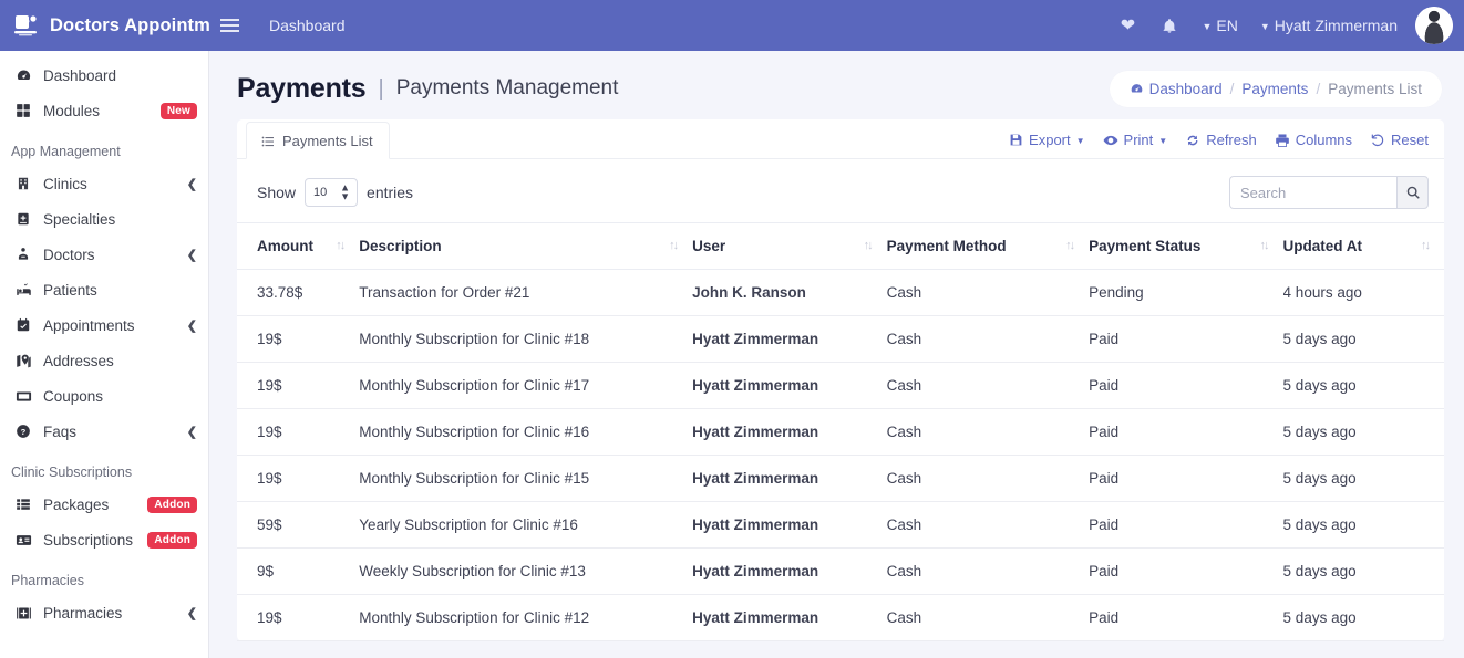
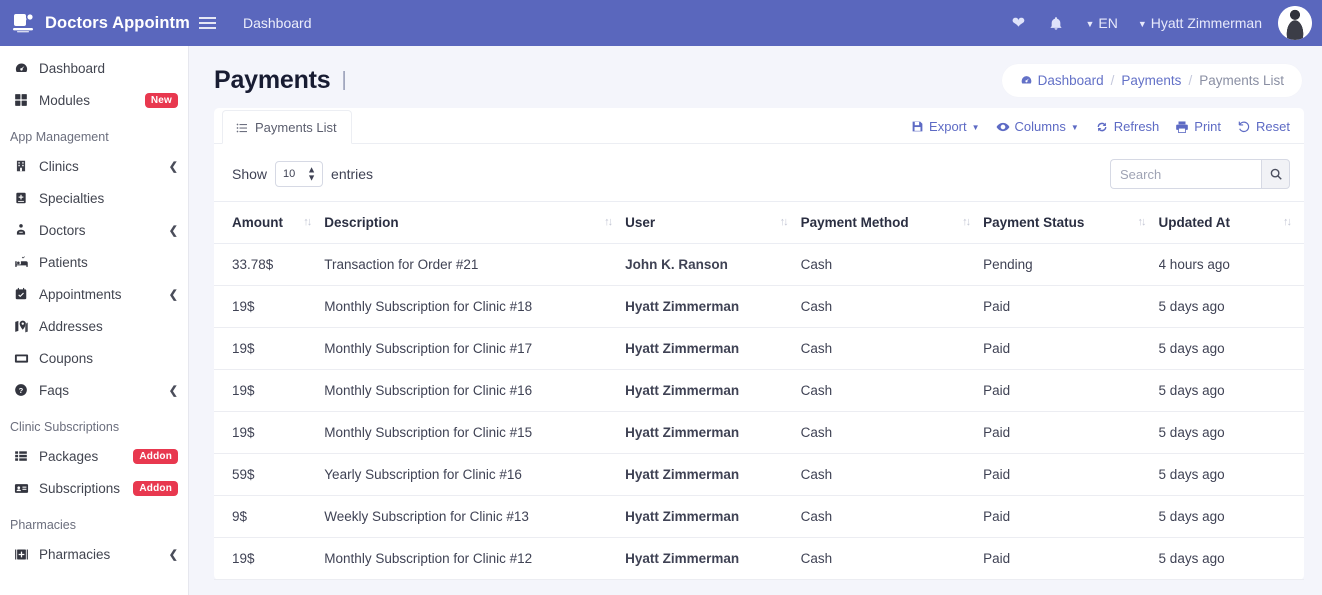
  Doctors Appointm
  Dashboard
  ❤
  ▼
  EN
  ▼
  Hyatt Zimmerman
  Dashboard
  Modules
  New
  App Management
  Clinics
  ❮
  Specialties
  Doctors
  ❮
  Patients
  Appointments
  ❮
  Addresses
  Coupons
  ?
  Faqs
  ❮
  Clinic Subscriptions
  Packages
  Addon
  Subscriptions
  Addon
  Pharmacies
  Pharmacies
  ❮
  Payments
  |
- Payments Management
  Dashboard
  /
  Payments
  /
  Payments List
  Payments List
  Export
  ▼
- Print
+ Columns
  ▼
  Refresh
- Columns
+ Print
  Reset
  Show
  10
  ▲
  ▼
  entries
  Search
  Amount ↑↓	Description ↑↓	User ↑↓	Payment Method ↑↓	Payment Status ↑↓	Updated At ↑↓
  33.78$	Transaction for Order #21	John K. Ranson	Cash	Pending	4 hours ago
  19$	Monthly Subscription for Clinic #18	Hyatt Zimmerman	Cash	Paid	5 days ago
  19$	Monthly Subscription for Clinic #17	Hyatt Zimmerman	Cash	Paid	5 days ago
  19$	Monthly Subscription for Clinic #16	Hyatt Zimmerman	Cash	Paid	5 days ago
  19$	Monthly Subscription for Clinic #15	Hyatt Zimmerman	Cash	Paid	5 days ago
  59$	Yearly Subscription for Clinic #16	Hyatt Zimmerman	Cash	Paid	5 days ago
  9$	Weekly Subscription for Clinic #13	Hyatt Zimmerman	Cash	Paid	5 days ago
  19$	Monthly Subscription for Clinic #12	Hyatt Zimmerman	Cash	Paid	5 days ago
